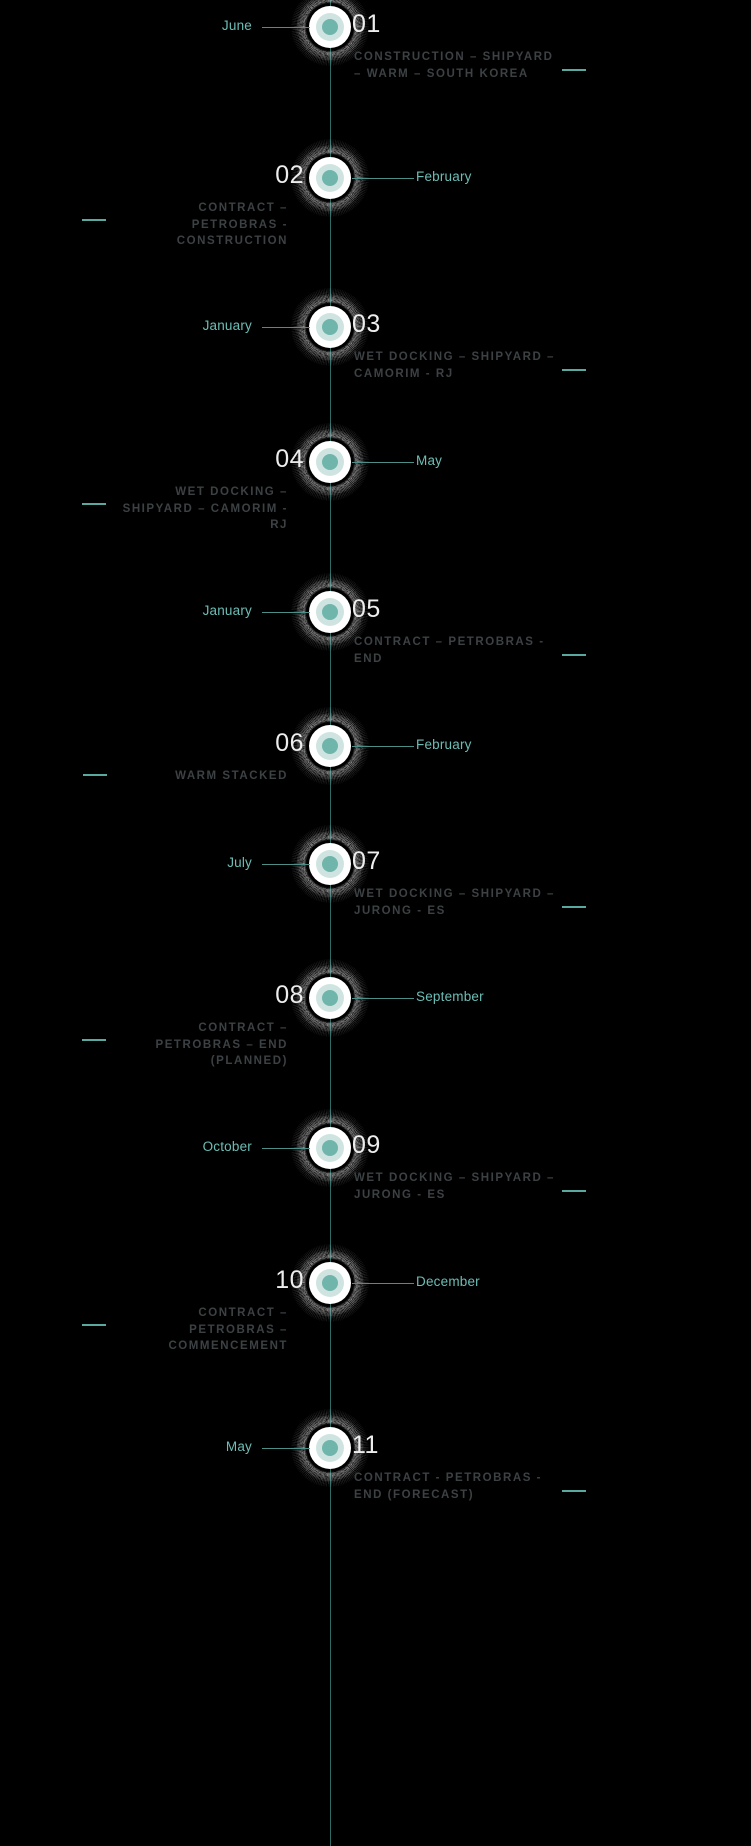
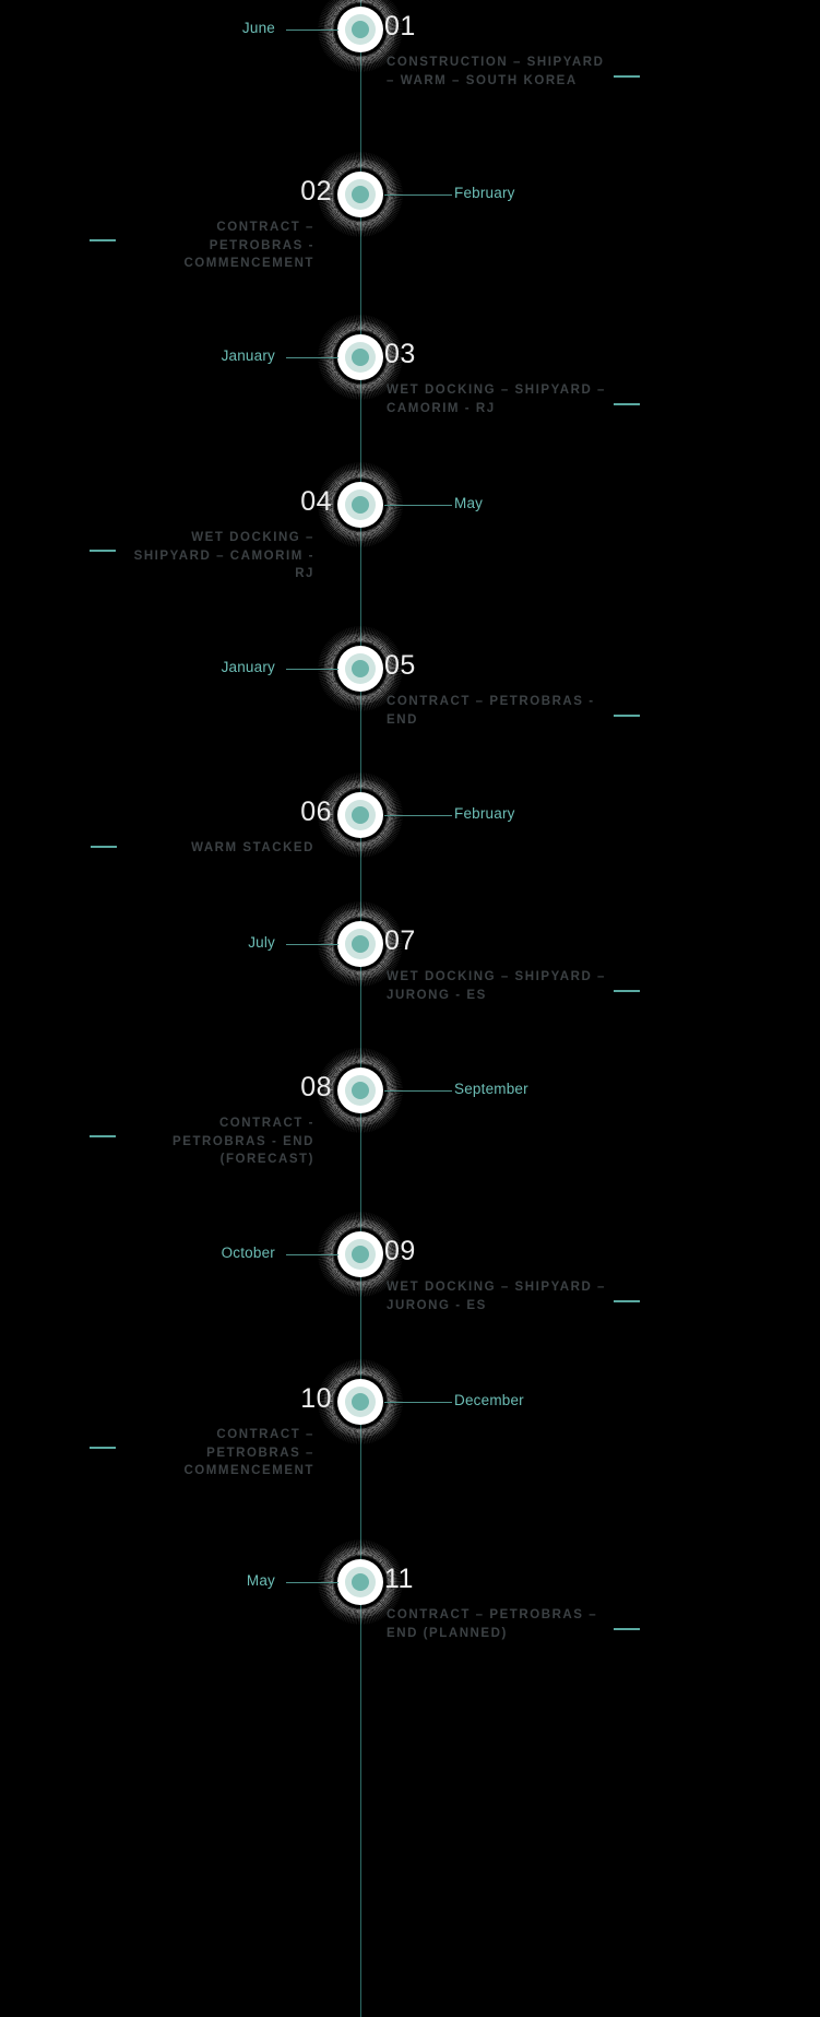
  June
  01
  CONSTRUCTION – SHIPYARD – WARM – SOUTH KOREA
  February
  02
- CONTRACT – PETROBRAS - CONSTRUCTION
+ CONTRACT – PETROBRAS - COMMENCEMENT
  January
  03
  WET DOCKING – SHIPYARD – CAMORIM - RJ
  May
  04
  WET DOCKING – SHIPYARD – CAMORIM - RJ
  January
  05
  CONTRACT – PETROBRAS - END
  February
  06
  WARM STACKED
  July
  07
  WET DOCKING – SHIPYARD – JURONG - ES
  September
  08
- CONTRACT – PETROBRAS – END (PLANNED)
+ CONTRACT - PETROBRAS - END (FORECAST)
  October
  09
  WET DOCKING – SHIPYARD – JURONG - ES
  December
  10
  CONTRACT – PETROBRAS – COMMENCEMENT
  May
  11
- CONTRACT - PETROBRAS - END (FORECAST)
+ CONTRACT – PETROBRAS – END (PLANNED)
